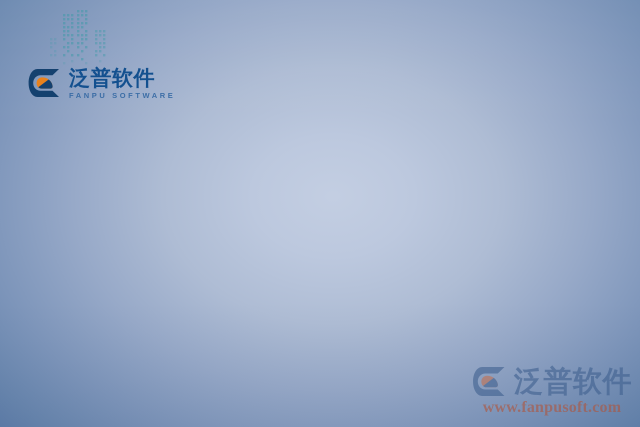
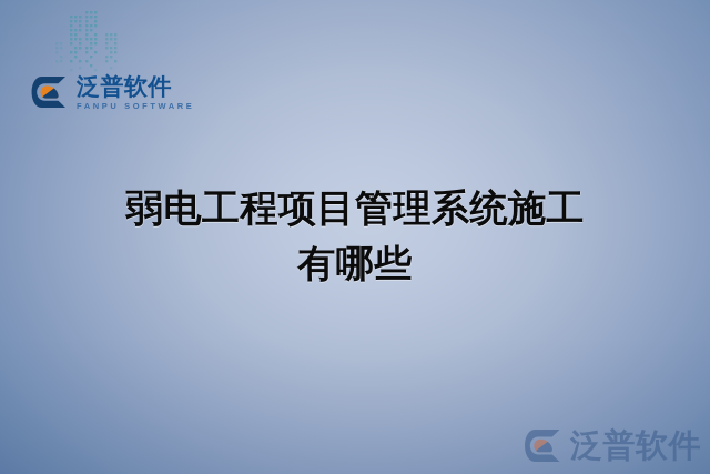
  泛普软件
  FANPU SOFTWARE
+ 弱电工程项目管理系统施工
+ 有哪些
  泛普软件
- www.fanpusoft.com
